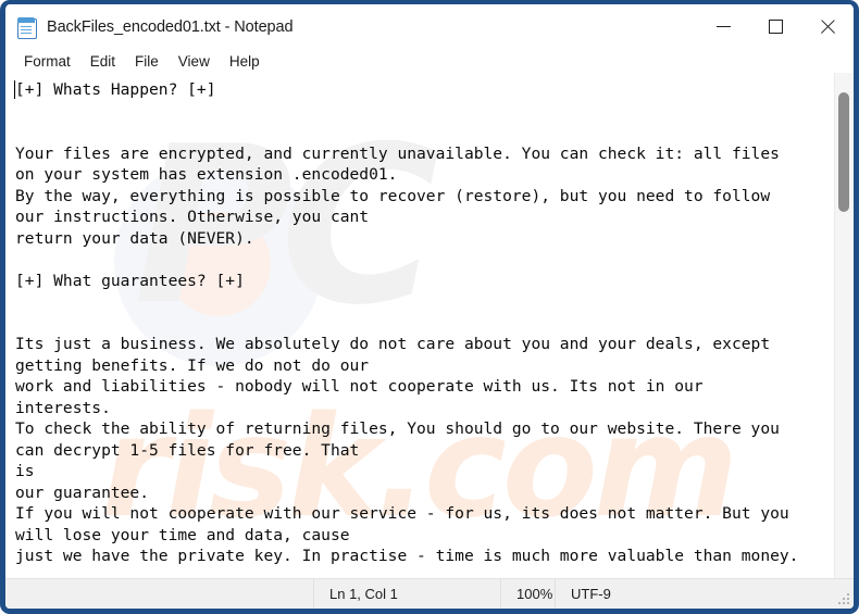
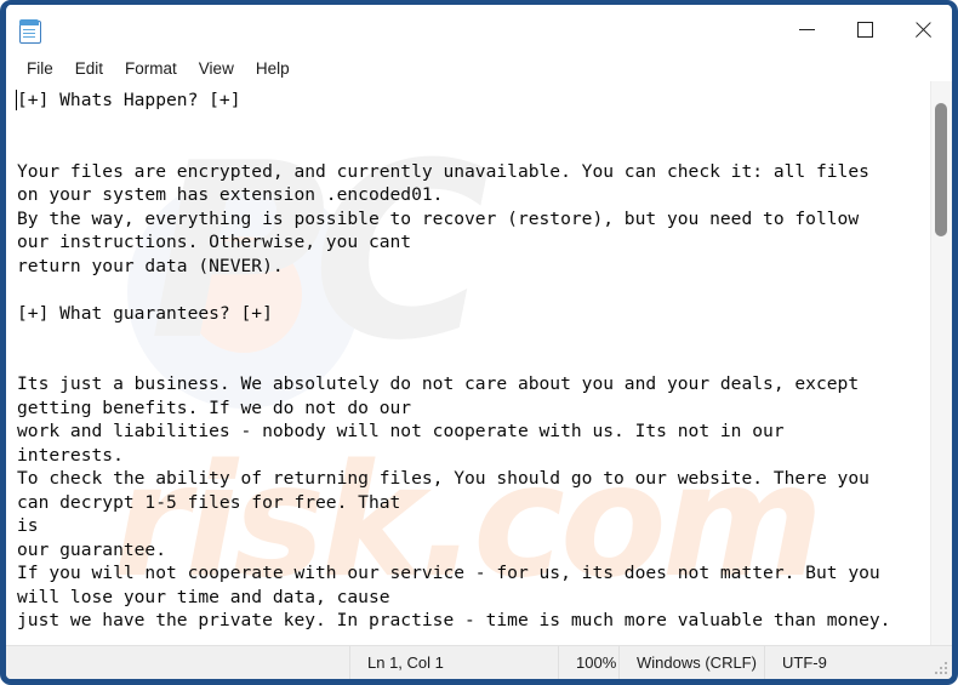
- BackFiles_encoded01.txt - Notepad
- Format
+ File
  Edit
- File
+ Format
  View
  Help
  PC
  risk.com
  [+] Whats Happen? [+]
  Your files are encrypted, and currently unavailable. You can check it: all files
  on your system has extension .encoded01.
  By the way, everything is possible to recover (restore), but you need to follow
  our instructions. Otherwise, you cant
  return your data (NEVER).
  [+] What guarantees? [+]
  Its just a business. We absolutely do not care about you and your deals, except
  getting benefits. If we do not do our
  work and liabilities - nobody will not cooperate with us. Its not in our
  interests.
  To check the ability of returning files, You should go to our website. There you
  can decrypt 1-5 files for free. That
  is
  our guarantee.
  If you will not cooperate with our service - for us, its does not matter. But you
  will lose your time and data, cause
  just we have the private key. In practise - time is much more valuable than money.
  Ln 1, Col 1
  100%
+ Windows (CRLF)
  UTF-9
